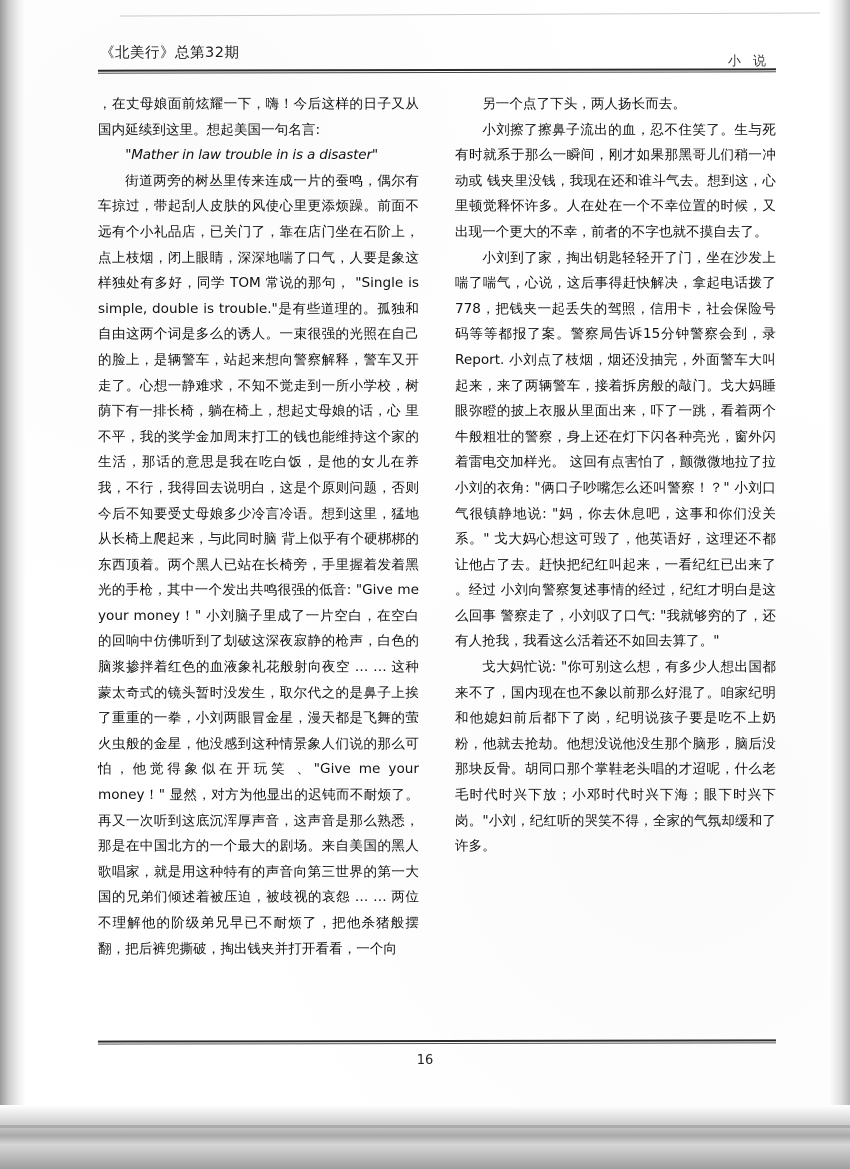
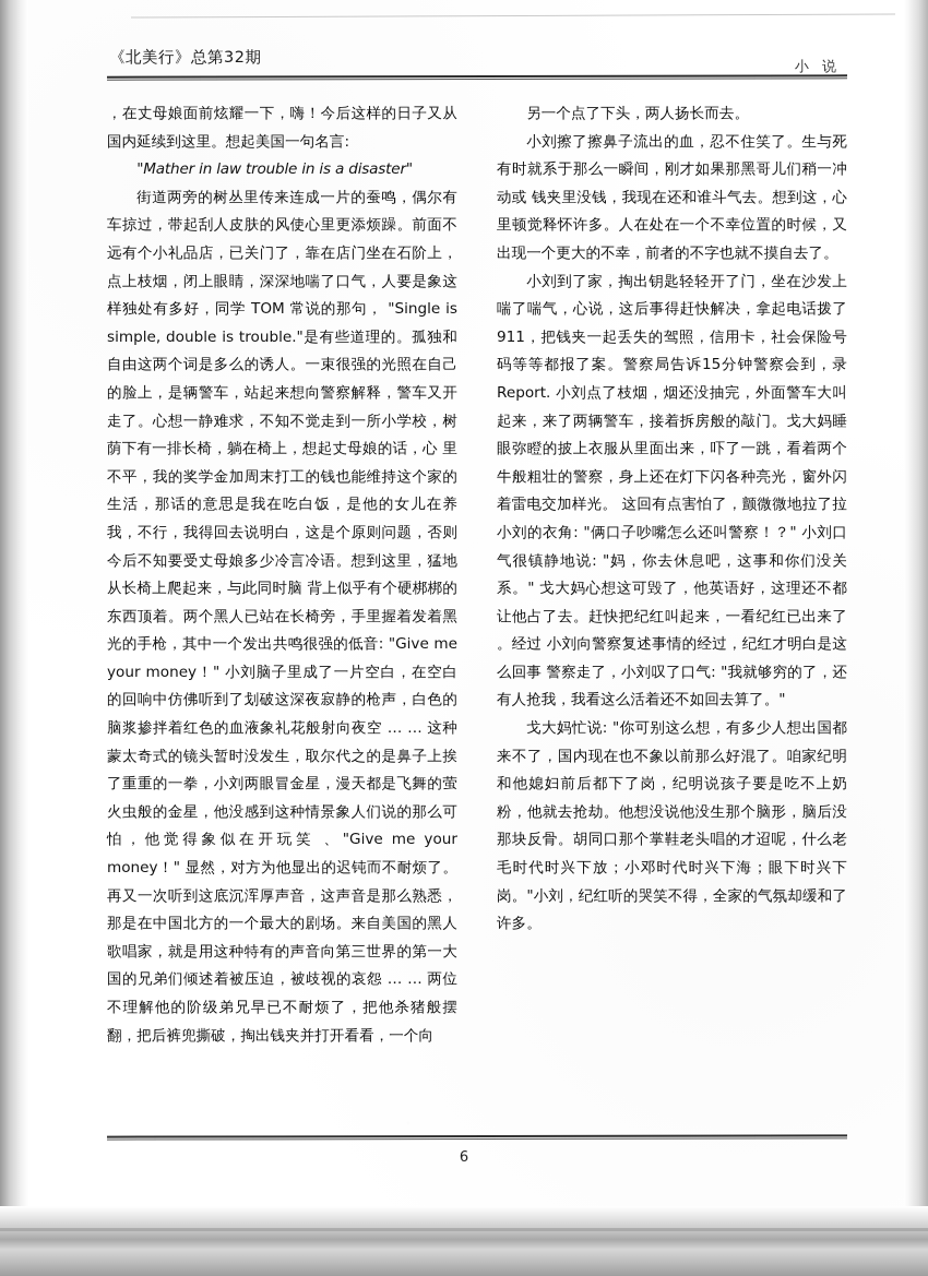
  《北美行》总第32期
  小 说
  ，在丈母娘面前炫耀一下，嗨！今后这样的日子又从国内延续到这里。想起美国一句名言:
  "Mather in law trouble in is a disaster"
  街道两旁的树丛里传来连成一片的蚕鸣，偶尔有车掠过，带起刮人皮肤的风使心里更添烦躁。前面不远有个小礼品店，已关门了，靠在店门坐在石阶上，点上枝烟，闭上眼睛，深深地喘了口气，人要是象这样独处有多好，同学 TOM 常说的那句， "Single is simple, double is trouble."是有些道理的。孤独和自由这两个词是多么的诱人。一束很强的光照在自己的脸上，是辆警车，站起来想向警察解释，警车又开走了。心想一静难求，不知不觉走到一所小学校，树荫下有一排长椅，躺在椅上，想起丈母娘的话，心 里不平，我的奖学金加周末打工的钱也能维持这个家的生活，那话的意思是我在吃白饭，是他的女儿在养我，不行，我得回去说明白，这是个原则问题，否则今后不知要受丈母娘多少冷言冷语。想到这里，猛地从长椅上爬起来，与此同时脑 背上似乎有个硬梆梆的东西顶着。两个黑人已站在长椅旁，手里握着发着黑光的手枪，其中一个发出共鸣很强的低音: "Give me your money！" 小刘脑子里成了一片空白，在空白的回响中仿佛听到了划破这深夜寂静的枪声，白色的脑浆掺拌着红色的血液象礼花般射向夜空 … … 这种蒙太奇式的镜头暂时没发生，取尔代之的是鼻子上挨了重重的一拳，小刘两眼冒金星，漫天都是飞舞的萤火虫般的金星，他没感到这种情景象人们说的那么可怕，他觉得象似在开玩笑 、"Give me your money！" 显然，对方为他显出的迟钝而不耐烦了。再又一次听到这底沉浑厚声音，这声音是那么熟悉，那是在中国北方的一个最大的剧场。来自美国的黑人歌唱家，就是用这种特有的声音向第三世界的第一大国的兄弟们倾述着被压迫，被歧视的哀怨 … … 两位不理解他的阶级弟兄早已不耐烦了，把他杀猪般摆翻，把后裤兜撕破，掏出钱夹并打开看看，一个向
  另一个点了下头，两人扬长而去。
  小刘擦了擦鼻子流出的血，忍不住笑了。生与死有时就系于那么一瞬间，刚才如果那黑哥儿们稍一冲动或 钱夹里没钱，我现在还和谁斗气去。想到这，心里顿觉释怀许多。人在处在一个不幸位置的时候，又出现一个更大的不幸，前者的不字也就不摸自去了。
- 小刘到了家，掏出钥匙轻轻开了门，坐在沙发上喘了喘气，心说，这后事得赶快解决，拿起电话拨了 778，把钱夹一起丢失的驾照，信用卡，社会保险号码等等都报了案。警察局告诉15分钟警察会到，录 Report. 小刘点了枝烟，烟还没抽完，外面警车大叫起来，来了两辆警车，接着拆房般的敲门。戈大妈睡眼弥瞪的披上衣服从里面出来，吓了一跳，看着两个牛般粗壮的警察，身上还在灯下闪各种亮光，窗外闪着雷电交加样光。 这回有点害怕了，颤微微地拉了拉小刘的衣角: "俩口子吵嘴怎么还叫警察！？" 小刘口气很镇静地说: "妈，你去休息吧，这事和你们没关系。" 戈大妈心想这可毁了，他英语好，这理还不都让他占了去。赶快把纪红叫起来，一看纪红已出来了 。经过 小刘向警察复述事情的经过，纪红才明白是这么回事 警察走了，小刘叹了口气: "我就够穷的了，还有人抢我，我看这么活着还不如回去算了。"
+ 小刘到了家，掏出钥匙轻轻开了门，坐在沙发上喘了喘气，心说，这后事得赶快解决，拿起电话拨了 911，把钱夹一起丢失的驾照，信用卡，社会保险号码等等都报了案。警察局告诉15分钟警察会到，录 Report. 小刘点了枝烟，烟还没抽完，外面警车大叫起来，来了两辆警车，接着拆房般的敲门。戈大妈睡眼弥瞪的披上衣服从里面出来，吓了一跳，看着两个牛般粗壮的警察，身上还在灯下闪各种亮光，窗外闪着雷电交加样光。 这回有点害怕了，颤微微地拉了拉小刘的衣角: "俩口子吵嘴怎么还叫警察！？" 小刘口气很镇静地说: "妈，你去休息吧，这事和你们没关系。" 戈大妈心想这可毁了，他英语好，这理还不都让他占了去。赶快把纪红叫起来，一看纪红已出来了 。经过 小刘向警察复述事情的经过，纪红才明白是这么回事 警察走了，小刘叹了口气: "我就够穷的了，还有人抢我，我看这么活着还不如回去算了。"
  戈大妈忙说: "你可别这么想，有多少人想出国都来不了，国内现在也不象以前那么好混了。咱家纪明和他媳妇前后都下了岗，纪明说孩子要是吃不上奶粉，他就去抢劫。他想没说他没生那个脑形，脑后没那块反骨。胡同口那个掌鞋老头唱的才迢呢，什么老毛时代时兴下放；小邓时代时兴下海；眼下时兴下岗。"小刘，纪红听的哭笑不得，全家的气氛却缓和了许多。
- 16
+ 6
